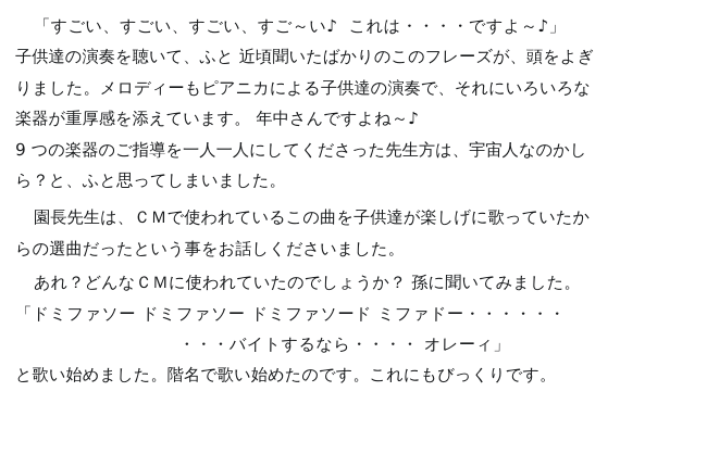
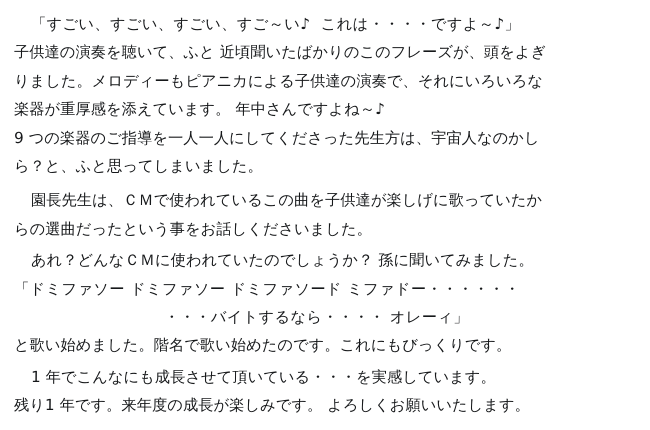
  「すごい、すごい、すごい、すご～い♪ これは・・・・ですよ～♪」
  子供達の演奏を聴いて、ふと 近頃聞いたばかりのこのフレーズが、頭をよぎ
  りました。メロディーもピアニカによる子供達の演奏で、それにいろいろな
  楽器が重厚感を添えています。 年中さんですよね～♪
  9 つの楽器のご指導を一人一人にしてくださった先生方は、宇宙人なのかし
  ら？と、ふと思ってしまいました。
  園長先生は、ＣＭで使われているこの曲を子供達が楽しげに歌っていたか
  らの選曲だったという事をお話しくださいました。
  あれ？どんなＣＭに使われていたのでしょうか？ 孫に聞いてみました。
  「ドミファソー ドミファソー ドミファソード ミファドー・・・・・・
  ・・・バイトするなら・・・・ オレーィ」
  と歌い始めました。階名で歌い始めたのです。これにもびっくりです。
+ 1 年でこんなにも成長させて頂いている・・・を実感しています。
+ 残り1 年です。来年度の成長が楽しみです。 よろしくお願いいたします。
